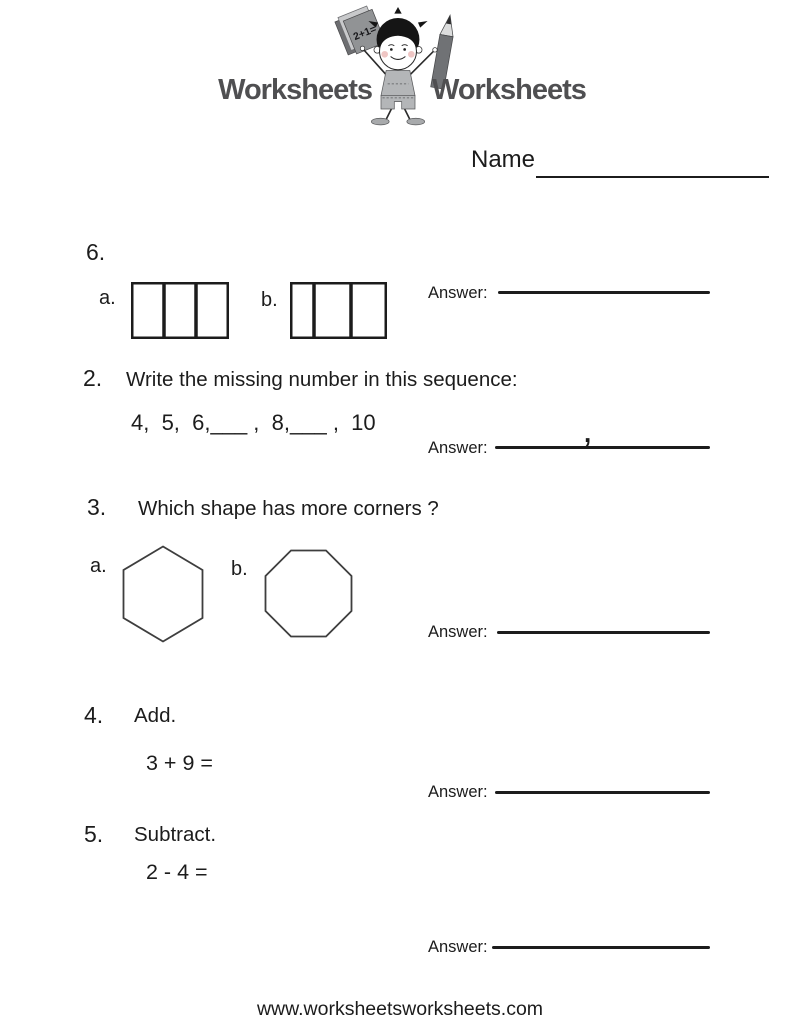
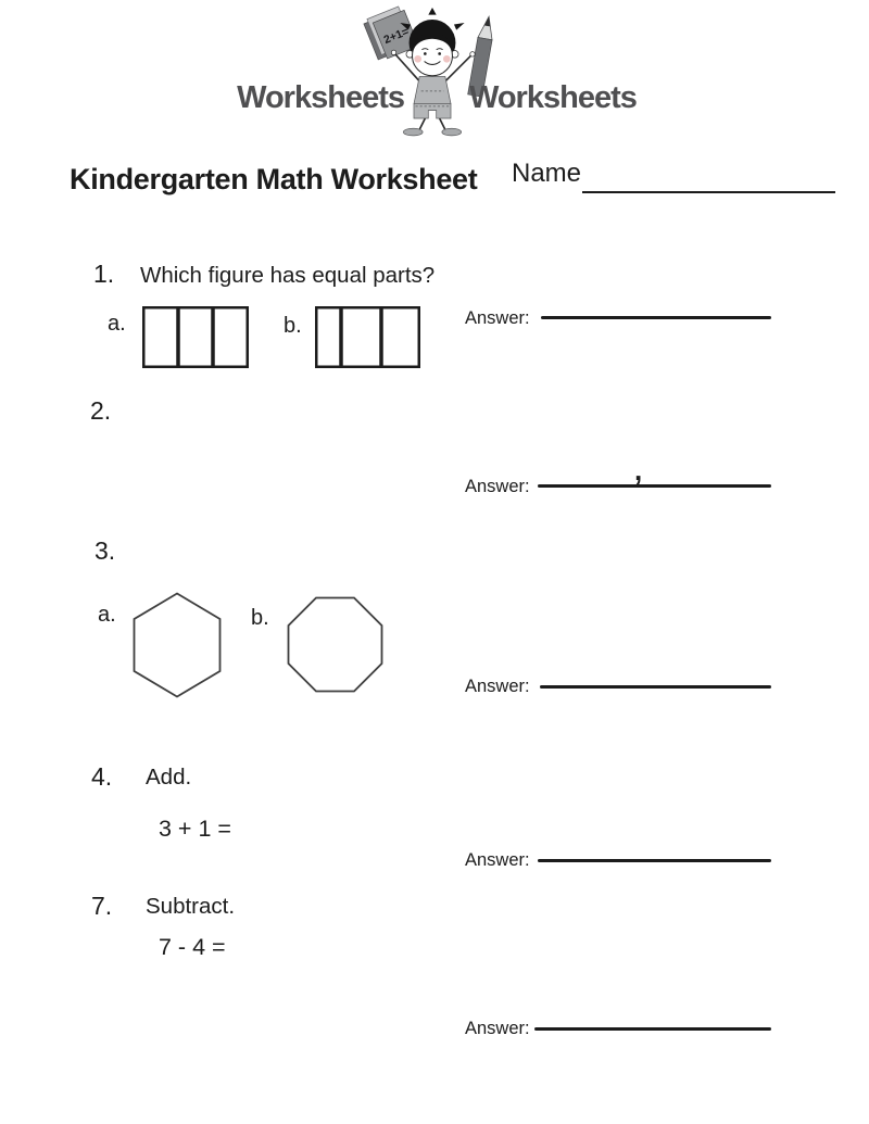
  Worksheets
  Worksheets
+ Kindergarten Math Worksheet
  Name
- 6.
+ 1.
+ Which figure has equal parts?
  a.
  b.
  Answer:
  2.
- Write the missing number in this sequence:
- 4, 5, 6,___ , 8,___ , 10
  Answer:
  ,
  3.
- Which shape has more corners ?
  a.
  b.
  Answer:
  4.
  Add.
- 3 + 9 =
+ 3 + 1 =
  Answer:
- 5.
+ 7.
  Subtract.
- 2 - 4 =
+ 7 - 4 =
  Answer:
- www.worksheetsworksheets.com
